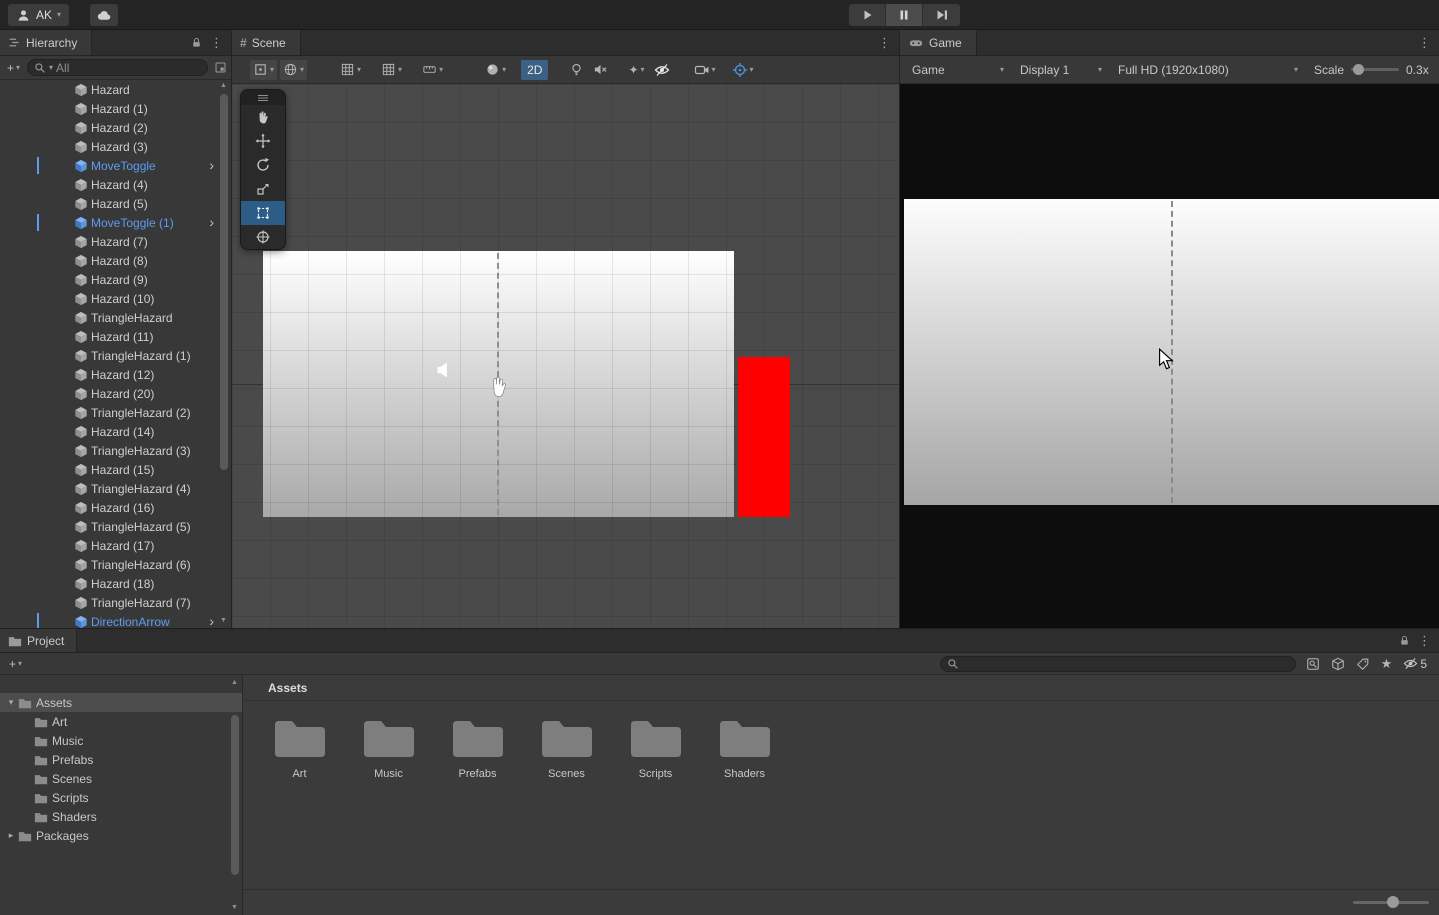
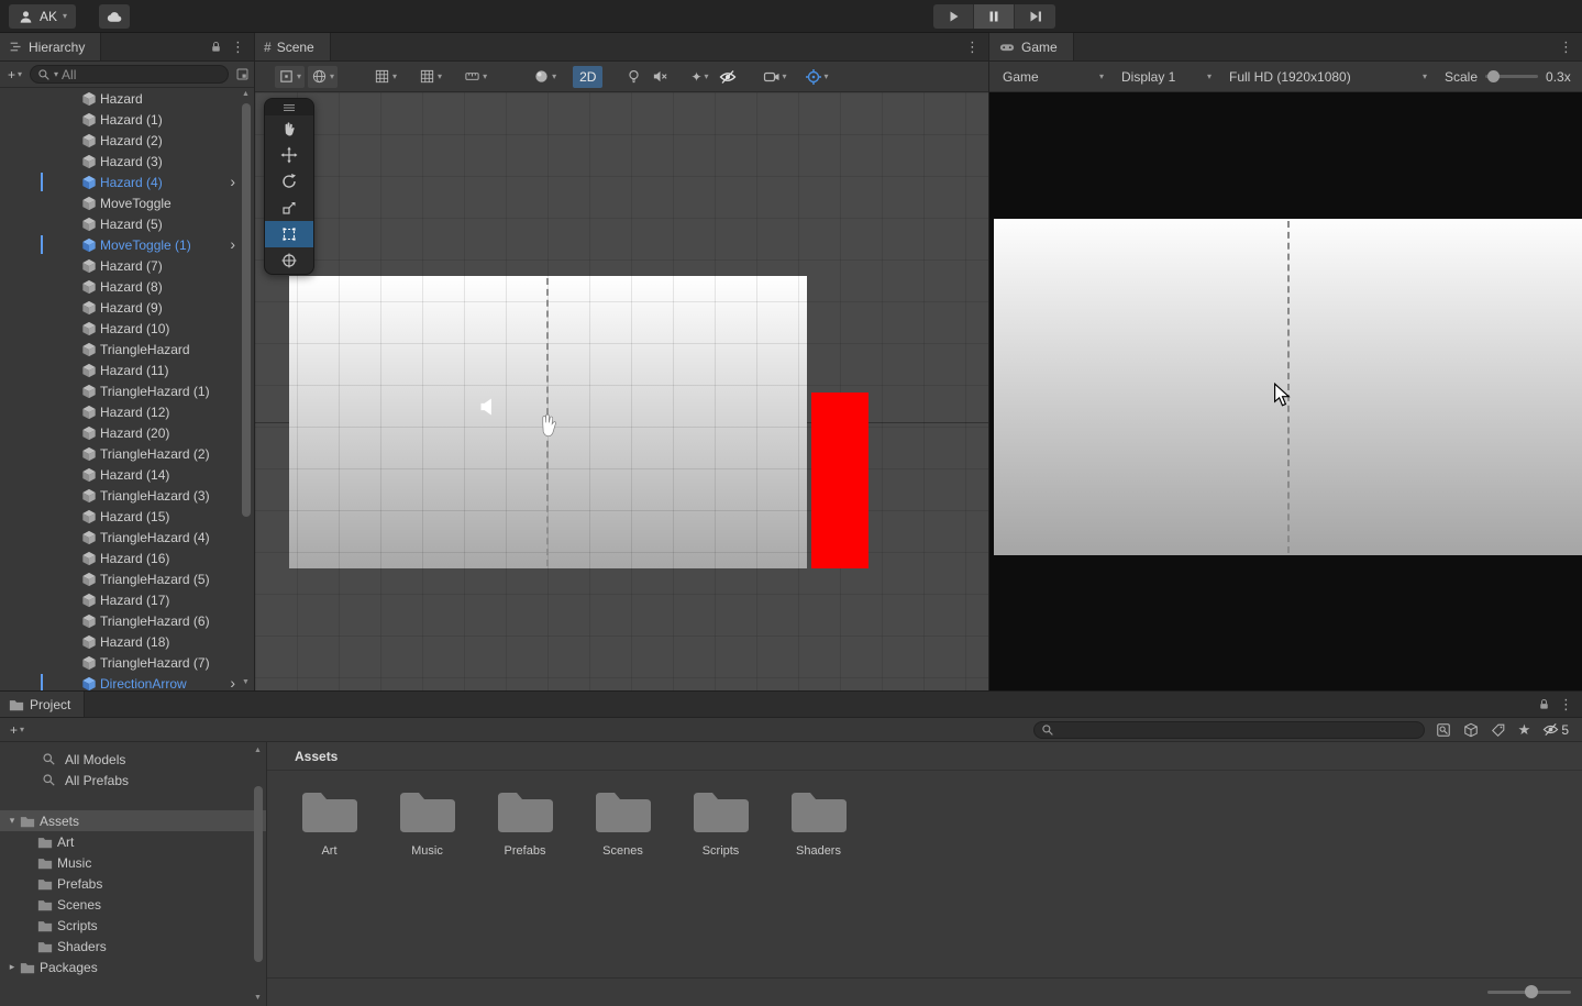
  AK
  ▾
  Hierarchy
  ⋮
  +
  ▾
  ▾
  All
  Hazard
  Hazard (1)
  Hazard (2)
  Hazard (3)
- MoveToggle
+ Hazard (4)
  ›
- Hazard (4)
+ MoveToggle
  Hazard (5)
  MoveToggle (1)
  ›
  Hazard (7)
  Hazard (8)
  Hazard (9)
  Hazard (10)
  TriangleHazard
  Hazard (11)
  TriangleHazard (1)
  Hazard (12)
  Hazard (20)
  TriangleHazard (2)
  Hazard (14)
  TriangleHazard (3)
  Hazard (15)
  TriangleHazard (4)
  Hazard (16)
  TriangleHazard (5)
  Hazard (17)
  TriangleHazard (6)
  Hazard (18)
  TriangleHazard (7)
  DirectionArrow
  ›
  #
  Scene
  ⋮
  ▾
  ▾
  ▾
  ▾
  ▾
  ▾
  2D
  ✦
  ▾
  ▾
  ▾
  Game
  ⋮
  Game
  ▾
  Display 1
  ▾
  Full HD (1920x1080)
  ▾
  Scale
  0.3x
  Project
  ⋮
  +
  ▾
  ★
  5
+ All Models
+ All Prefabs
  ▾
  Assets
  Art
  Music
  Prefabs
  Scenes
  Scripts
  Shaders
  ▸
  Packages
  Assets
  Art
  Music
  Prefabs
  Scenes
  Scripts
  Shaders
